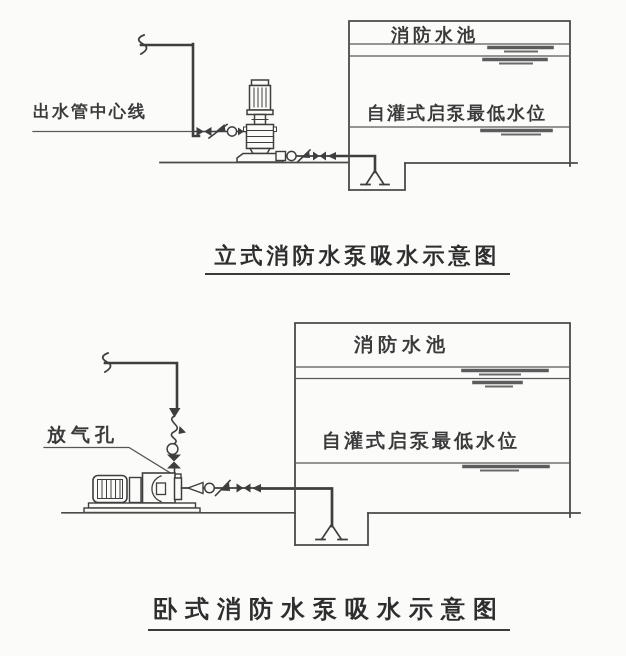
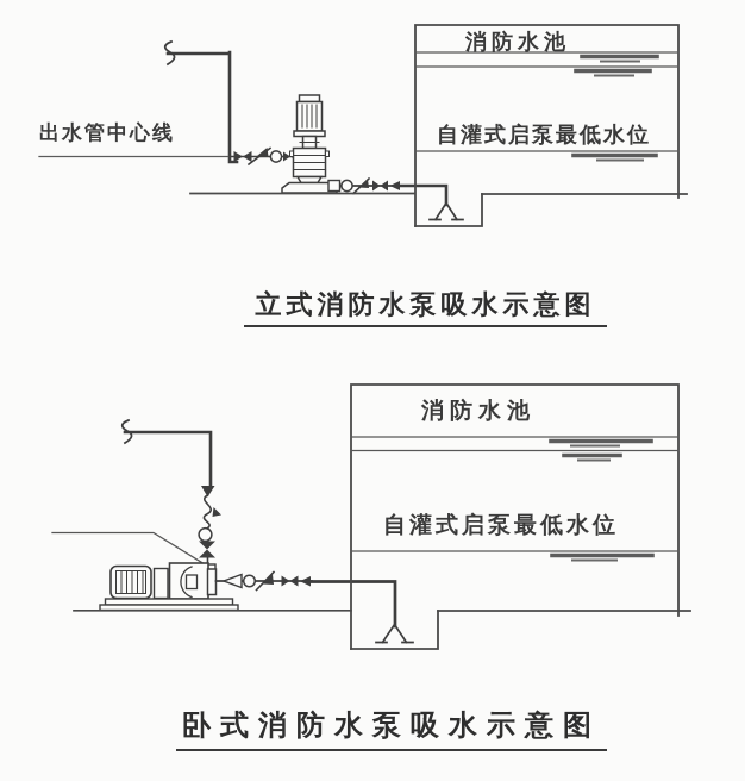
  出水管中心线
  消防水池
  自灌式启泵最低水位
  立式消防水泵吸水示意图
- 放气孔
  消防水池
  自灌式启泵最低水位
  卧式消防水泵吸水示意图
